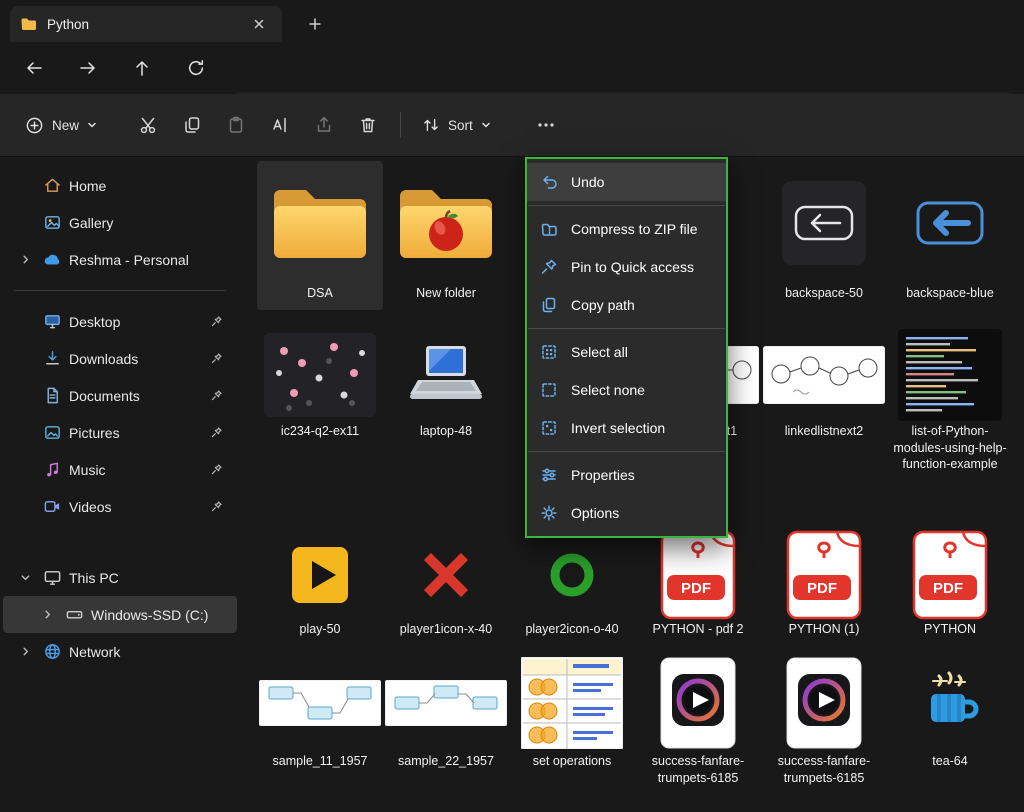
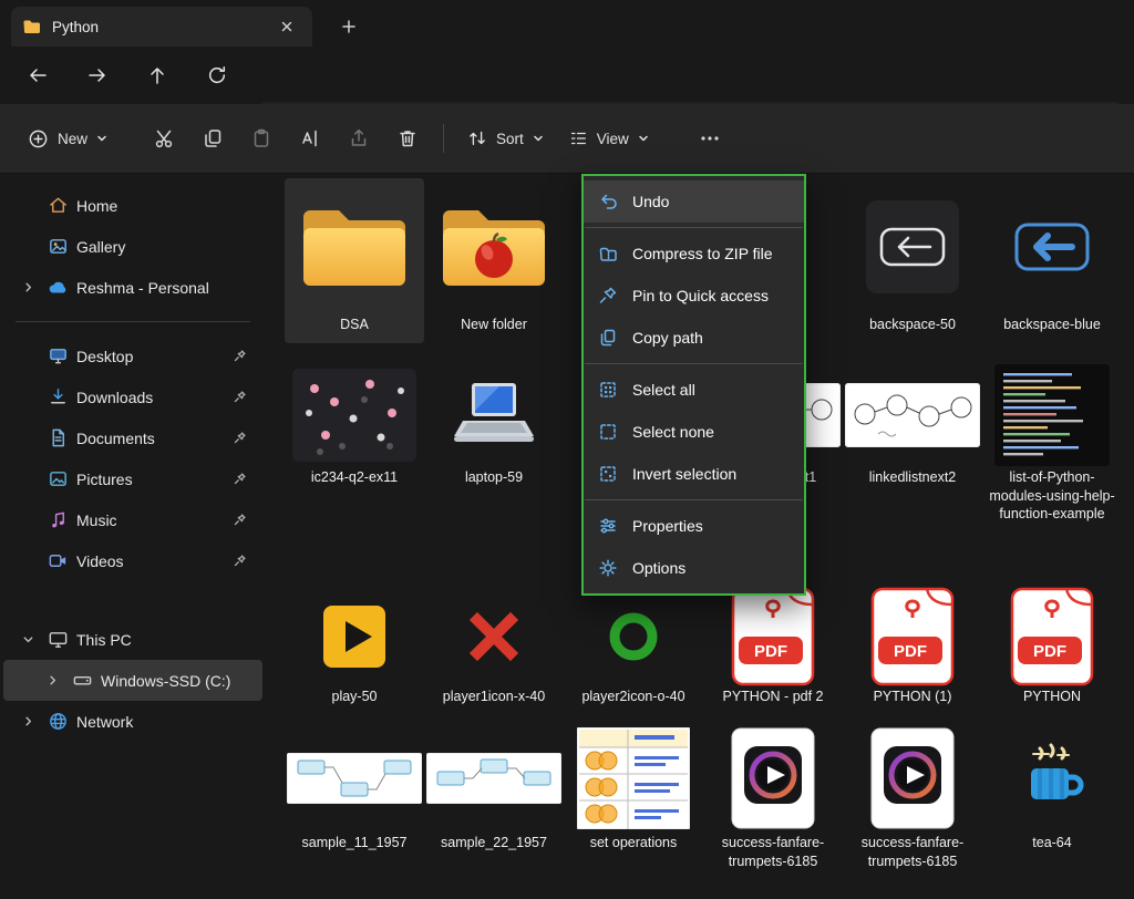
  Python
  New
  Sort
+ View
  Home
  Gallery
  Reshma - Personal
  Desktop
  Downloads
  Documents
  Pictures
  Music
  Videos
  This PC
  Windows-SSD (C:)
  Network
  DSA
  New folder
  backspace-50
  backspace-blue
  ic234-q2-ex11
- laptop-48
+ laptop-59
  linkedlistnext2
  list-of-Python-modules-using-help-function-example
  play-50
  player1icon-x-40
  player2icon-o-40
  PDF
  PYTHON - pdf 2
  PDF
  PYTHON (1)
  PDF
  PYTHON
  sample_11_1957
  sample_22_1957
  set operations
  success-fanfare-trumpets-6185
  success-fanfare-trumpets-6185
  tea-64
  Undo
  Compress to ZIP file
  Pin to Quick access
  Copy path
  Select all
  Select none
  Invert selection
  Properties
  Options
